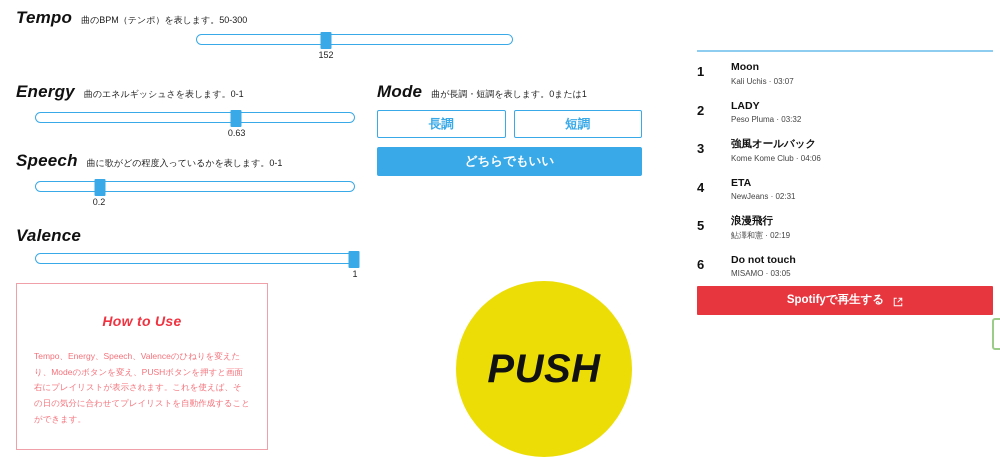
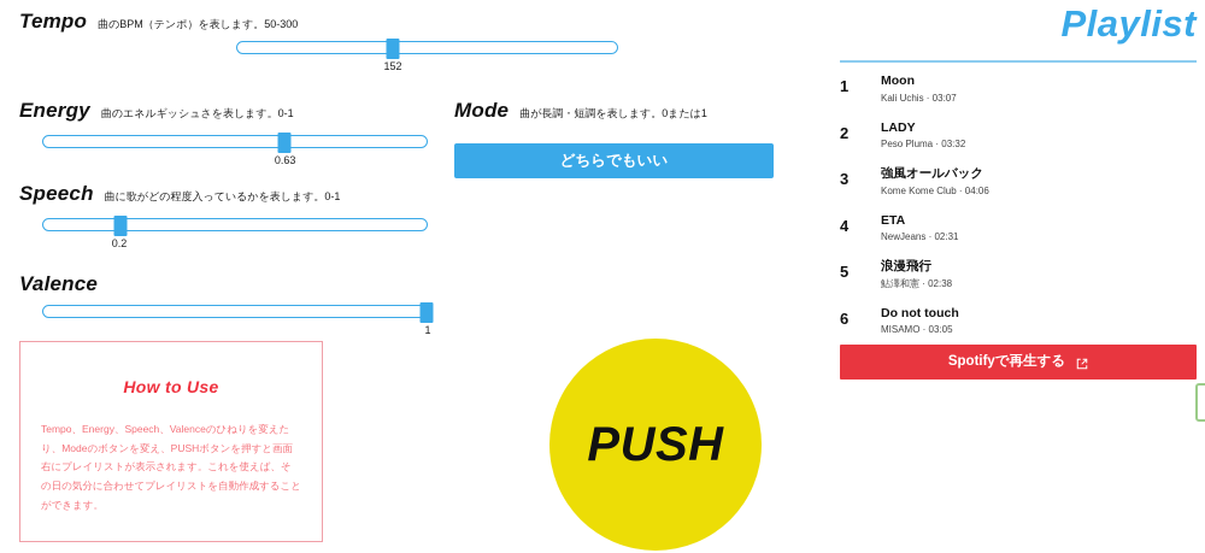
  Tempo
  曲のBPM（テンポ）を表します。50-300
  152
  Energy
  曲のエネルギッシュさを表します。0-1
  0.63
  Speech
  曲に歌がどの程度入っているかを表します。0-1
  0.2
  Valence
  1
  Mode
  曲が長調・短調を表します。0または1
- 長調
- 短調
  どちらでもいい
  How to Use
  Tempo、Energy、Speech、Valenceのひねりを変えたり、Modeのボタンを変え、PUSHボタンを押すと画面右にプレイリストが表示されます。これを使えば、その日の気分に合わせてプレイリストを自動作成することができます。
  PUSH
+ Playlist
  1
  Moon
  Kali Uchis · 03:07
  2
  LADY
  Peso Pluma · 03:32
  3
  強風オールバック
  Kome Kome Club · 04:06
  4
  ETA
  NewJeans · 02:31
  5
  浪漫飛行
- 鮎澤和憲 · 02:19
+ 鮎澤和憲 · 02:38
  6
  Do not touch
  MISAMO · 03:05
  Spotifyで再生する
